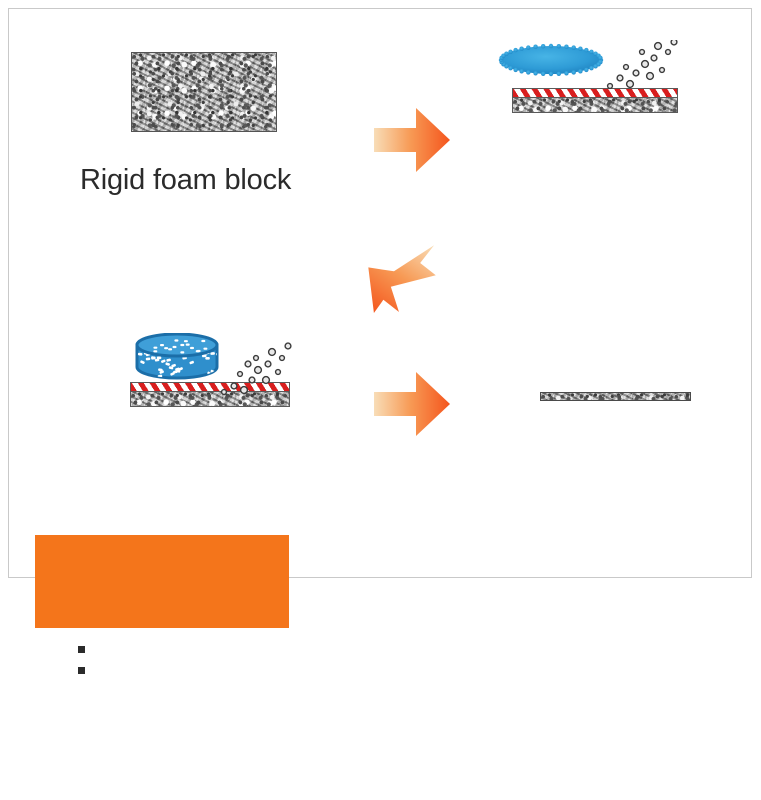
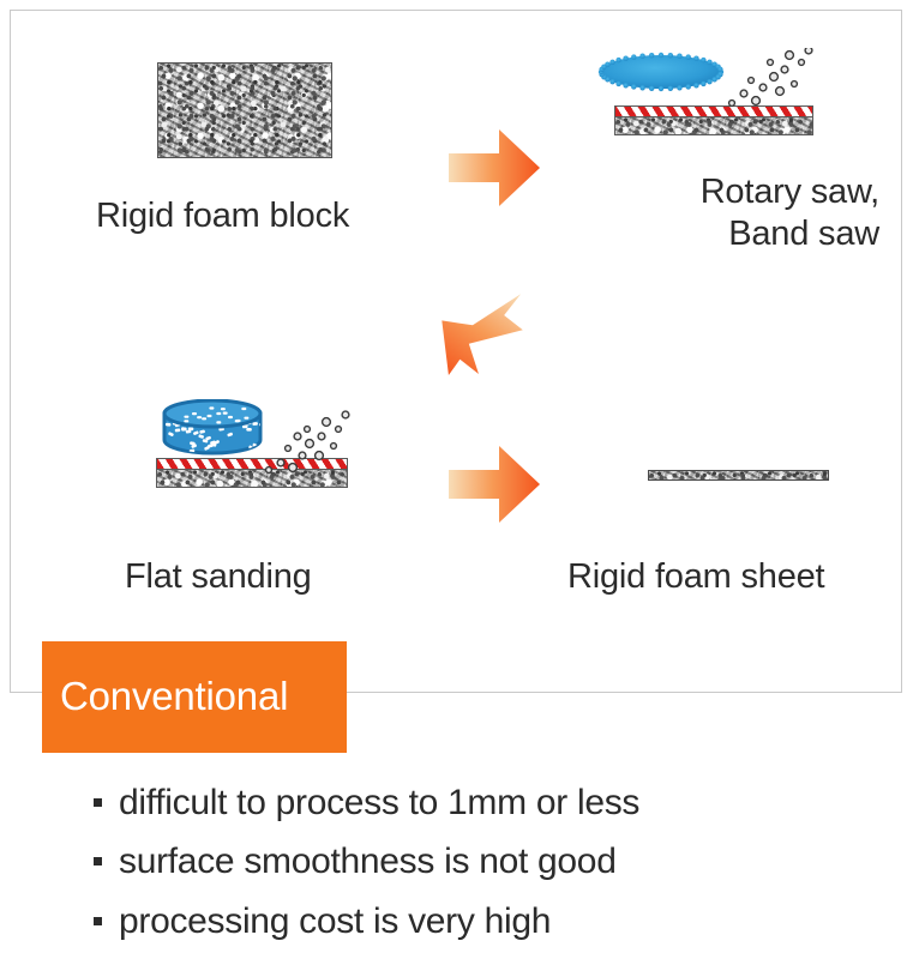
  Rigid foam block
+ Rotary saw,
+ Band saw
+ Flat sanding
+ Rigid foam sheet
+ Conventional
+ difficult to process to 1mm or less
+ surface smoothness is not good
+ processing cost is very high
